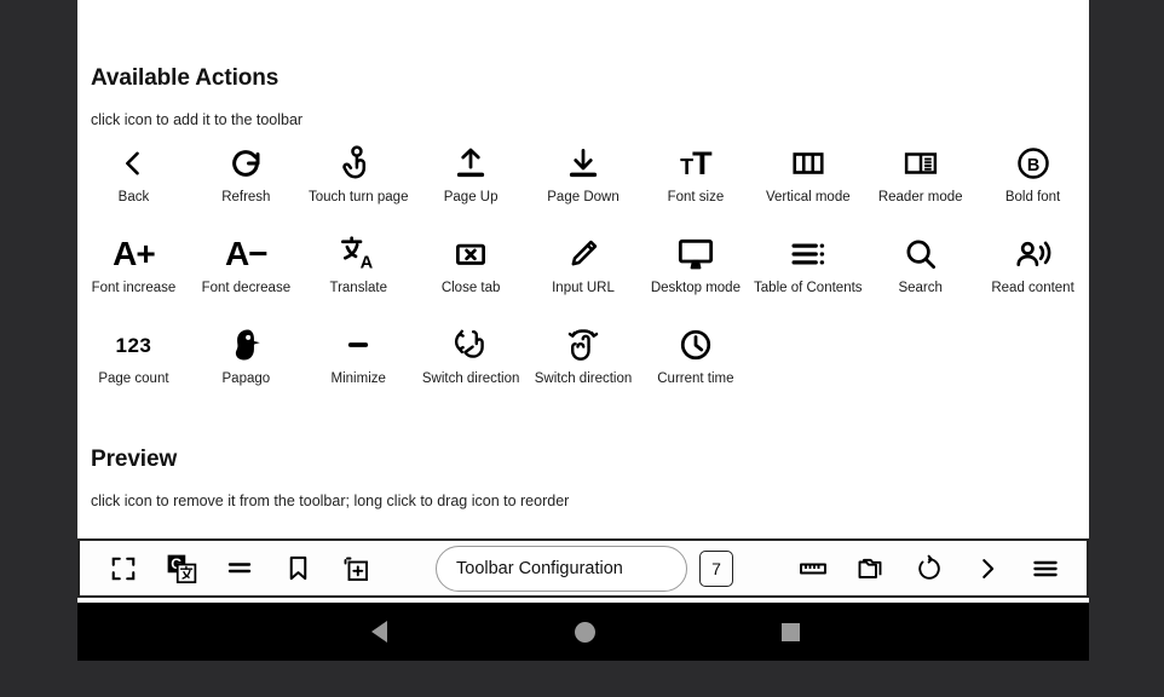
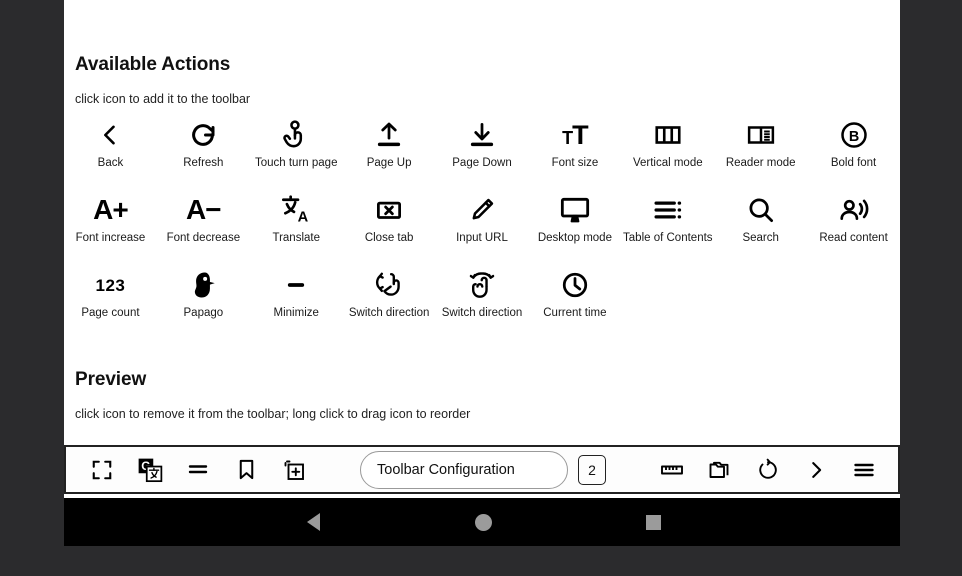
  Available Actions
  click icon to add it to the toolbar
  Back
  Refresh
  Touch turn page
  Page Up
  Page Down
  TT
  Font size
  Vertical mode
  Reader mode
  B
  Bold font
  A+
  Font increase
  A−
  Font decrease
  A
  Translate
  Close tab
  Input URL
  Desktop mode
  Table of Contents
  Search
  Read content
  123
  Page count
  Papago
  Minimize
  Switch direction
  Switch direction
  Current time
  Preview
  click icon to remove it from the toolbar; long click to drag icon to reorder
  G
  Toolbar Configuration
- 7
+ 2
